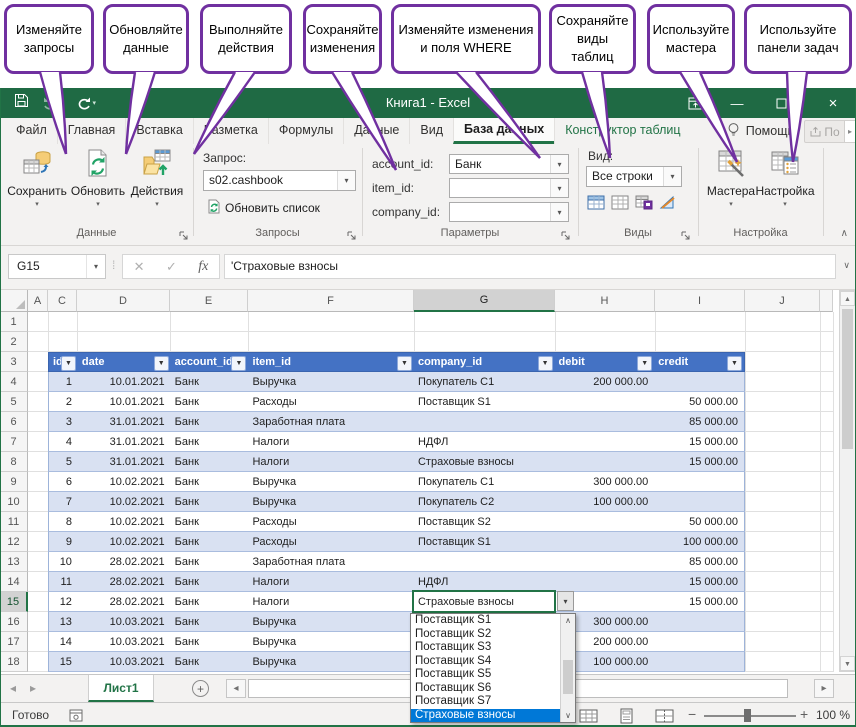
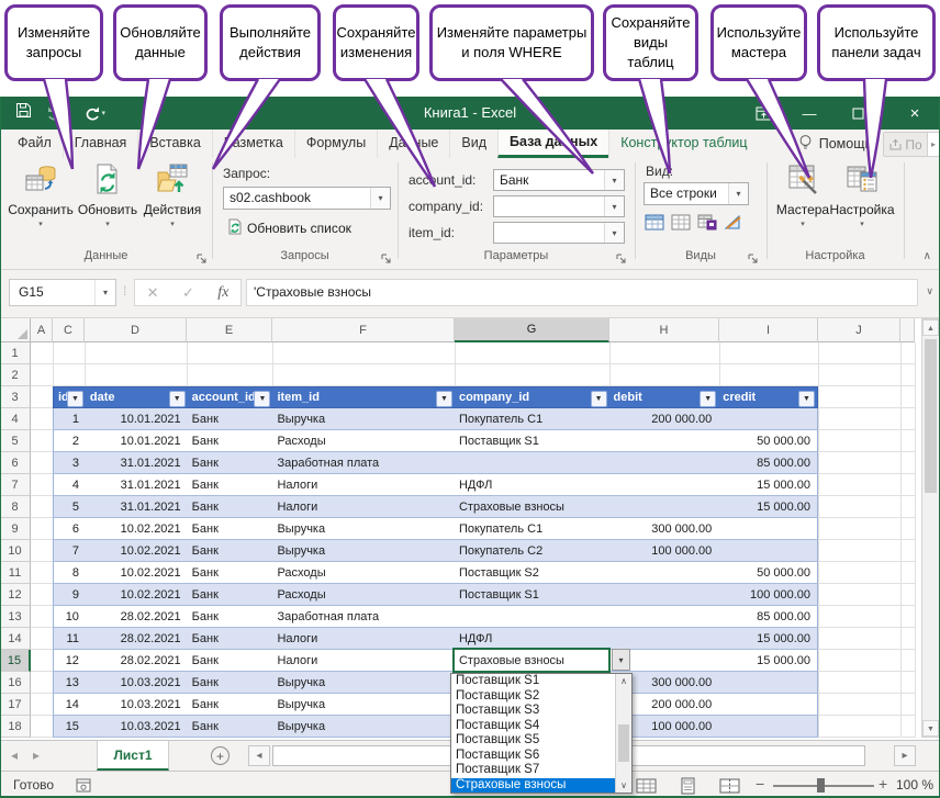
  Изменяйте запросы
  Обновляйте данные
  Выполняйте действия
  Сохраняйте изменения
- Изменяйте изменения и поля WHERE
+ Изменяйте параметры и поля WHERE
  Сохраняйте виды таблиц
  Используйте мастера
  Используйте панели задач
  Книга1 - Excel
  —
  ×
  Файл
  Главная
  Вставка
  азметка
  Формулы
  Вид
  База даных
  Констктор таблиц
  Помощ
  По
  ▸
  Сохранить
  Обновить
  Действия
  Данные
  Запрос:
  s02.cashbook
  ▾
  Обновить список
  Запросы
  Параметры
  Вид:
  Все строки
  ▾
  Виды
  Мастера
  Настройка
  Настройка
  ∧
  accunt_id:
  Банк
  ▾
- item_id:
+ company_id:
  ▾
- company_id:
+ item_id:
  ▾
  G15
  ▾
  ⁞
  ✕
  ✓
  fx
  'Страховые взносы
  ∨
  A
  C
  D
  E
  F
  G
  H
  I
  J
  1
  2
  3
  4
  5
  6
  7
  8
  9
  10
  11
  12
  13
  14
  15
  16
  17
  18
  id
  date
  account_id
  item_id
  company_id
  debit
  credit
  1
  10.01.2021
  Банк
  Выручка
  Покупатель С1
  200 000.00
  2
  10.01.2021
  Банк
  Расходы
  Поставщик S1
  50 000.00
  3
  31.01.2021
  Банк
  Заработная плата
  85 000.00
  4
  31.01.2021
  Банк
  Налоги
  НДФЛ
  15 000.00
  5
  31.01.2021
  Банк
  Налоги
  Страховые взносы
  15 000.00
  6
  10.02.2021
  Банк
  Выручка
  Покупатель С1
  300 000.00
  7
  10.02.2021
  Банк
  Выручка
  Покупатель С2
  100 000.00
  8
  10.02.2021
  Банк
  Расходы
  Поставщик S2
  50 000.00
  9
  10.02.2021
  Банк
  Расходы
  Поставщик S1
  100 000.00
  10
  28.02.2021
  Банк
  Заработная плата
  85 000.00
  11
  28.02.2021
  Банк
  Налоги
  НДФЛ
  15 000.00
  12
  28.02.2021
  Банк
  Налоги
  Страховые взносы
  15 000.00
  13
  10.03.2021
  Банк
  Выручка
  300 000.00
  14
  10.03.2021
  Банк
  Выручка
  200 000.00
  15
  10.03.2021
  Банк
  Выручка
  100 000.00
  ▾
  Поставщик S1
  Поставщик S2
  Поставщик S3
  Поставщик S4
  Поставщик S5
  Поставщик S6
  Поставщик S7
  Страховые взносы
  ∧
  ∨
  ◂
  ▸
  Лист1
  +
  ◂
  ▸
  Готово
  −
  +
  100 %
